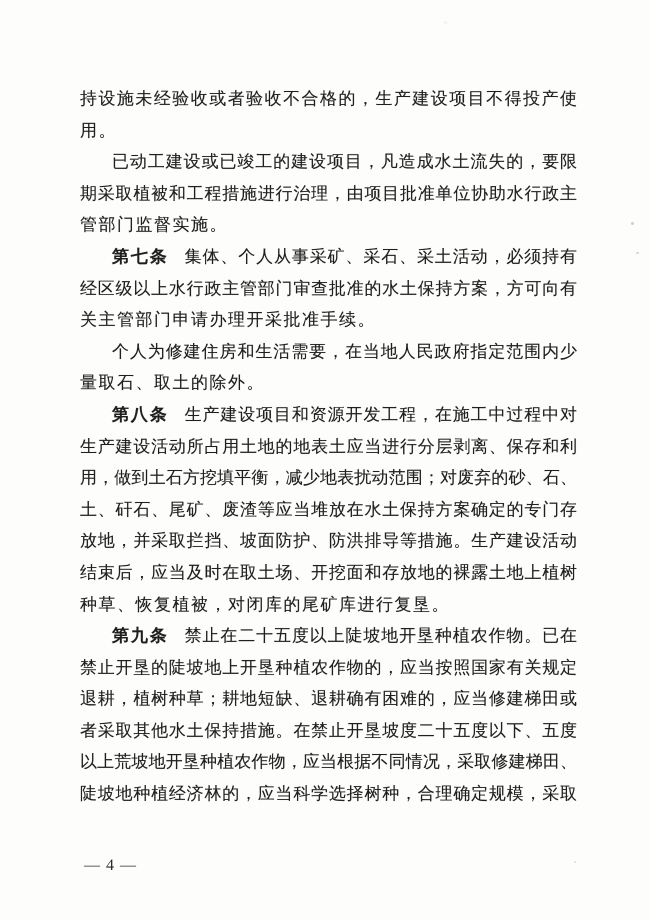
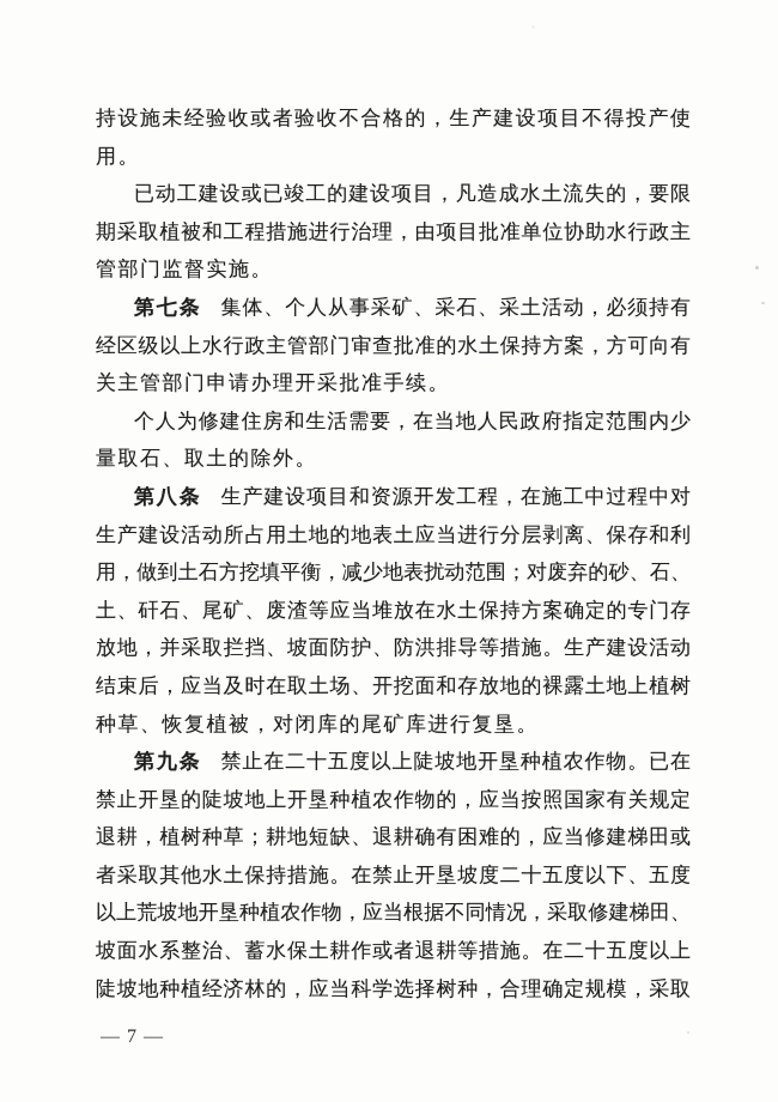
  持设施未经验收或者验收不合格的，生产建设项目不得投产使
  用。
  已动工建设或已竣工的建设项目，凡造成水土流失的，要限
  期采取植被和工程措施进行治理，由项目批准单位协助水行政主
  管部门监督实施。
  第七条 集体、个人从事采矿、采石、采土活动，必须持有
  经区级以上水行政主管部门审查批准的水土保持方案，方可向有
  关主管部门申请办理开采批准手续。
  个人为修建住房和生活需要，在当地人民政府指定范围内少
  量取石、取土的除外。
  第八条 生产建设项目和资源开发工程，在施工中过程中对
  生产建设活动所占用土地的地表土应当进行分层剥离、保存和利
  用，做到土石方挖填平衡，减少地表扰动范围；对废弃的砂、石、
  土、矸石、尾矿、废渣等应当堆放在水土保持方案确定的专门存
  放地，并采取拦挡、坡面防护、防洪排导等措施。生产建设活动
  结束后，应当及时在取土场、开挖面和存放地的裸露土地上植树
  种草、恢复植被，对闭库的尾矿库进行复垦。
  第九条 禁止在二十五度以上陡坡地开垦种植农作物。已在
  禁止开垦的陡坡地上开垦种植农作物的，应当按照国家有关规定
  退耕，植树种草；耕地短缺、退耕确有困难的，应当修建梯田或
  者采取其他水土保持措施。在禁止开垦坡度二十五度以下、五度
  以上荒坡地开垦种植农作物，应当根据不同情况，采取修建梯田、
+ 坡面水系整治、蓄水保土耕作或者退耕等措施。在二十五度以上
  陡坡地种植经济林的，应当科学选择树种，合理确定规模，采取
- — 4 —
+ — 7 —
